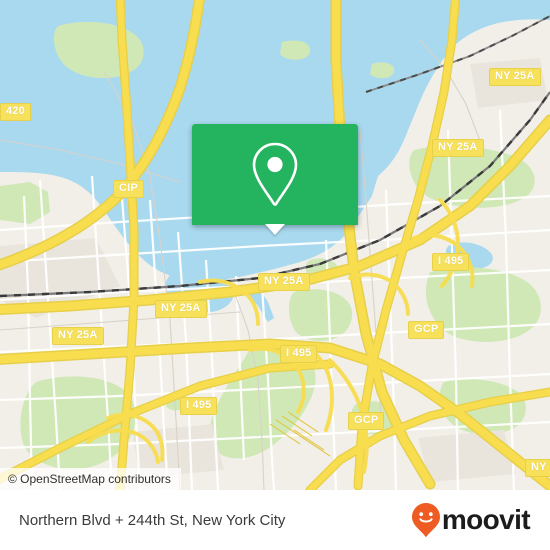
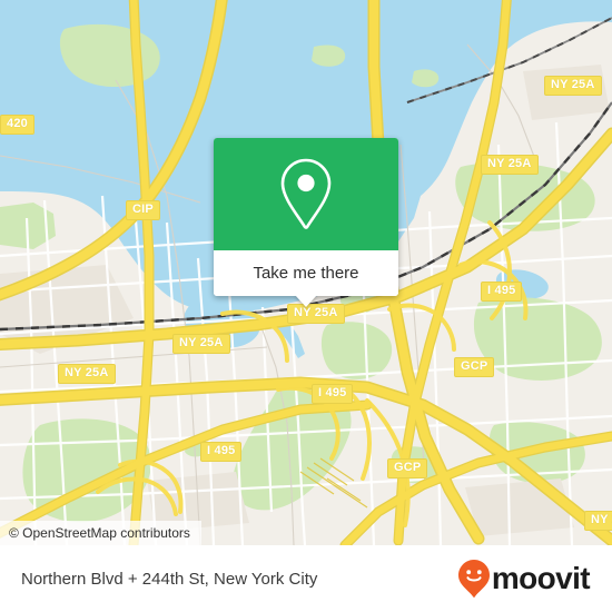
  420
  NY 25A
  CIP
  NY 25A
  I 495
  NY 25A
  NY 25A
  NY 25A
  GCP
  I 495
  I 495
  GCP
+ Take me there
  © OpenStreetMap contributors
  Northern Blvd + 244th St, New York City
  moovit
